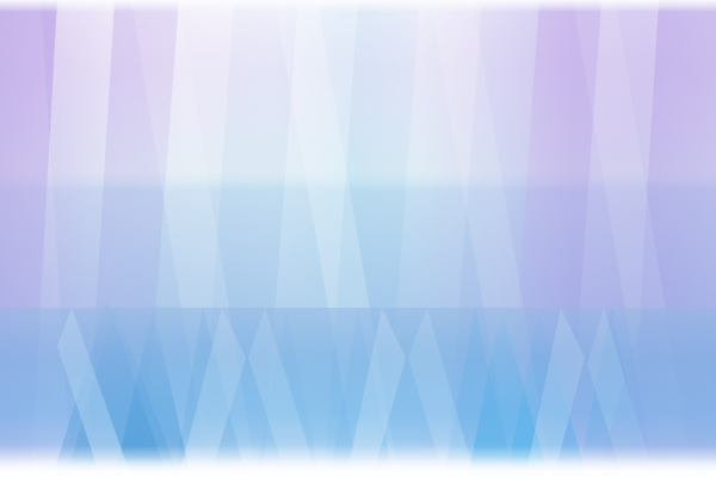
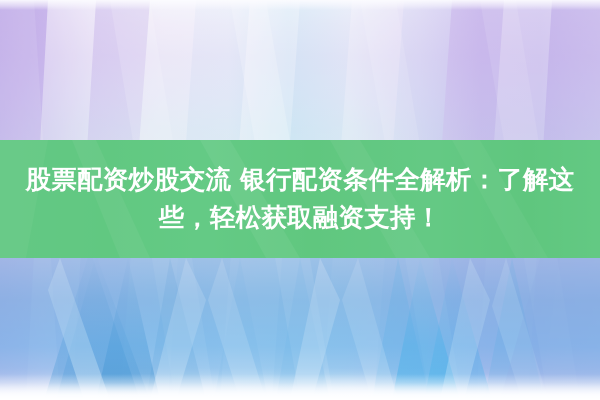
+ 股票配资炒股交流 银行配资条件全解析：了解这
+ 些，轻松获取融资支持！
